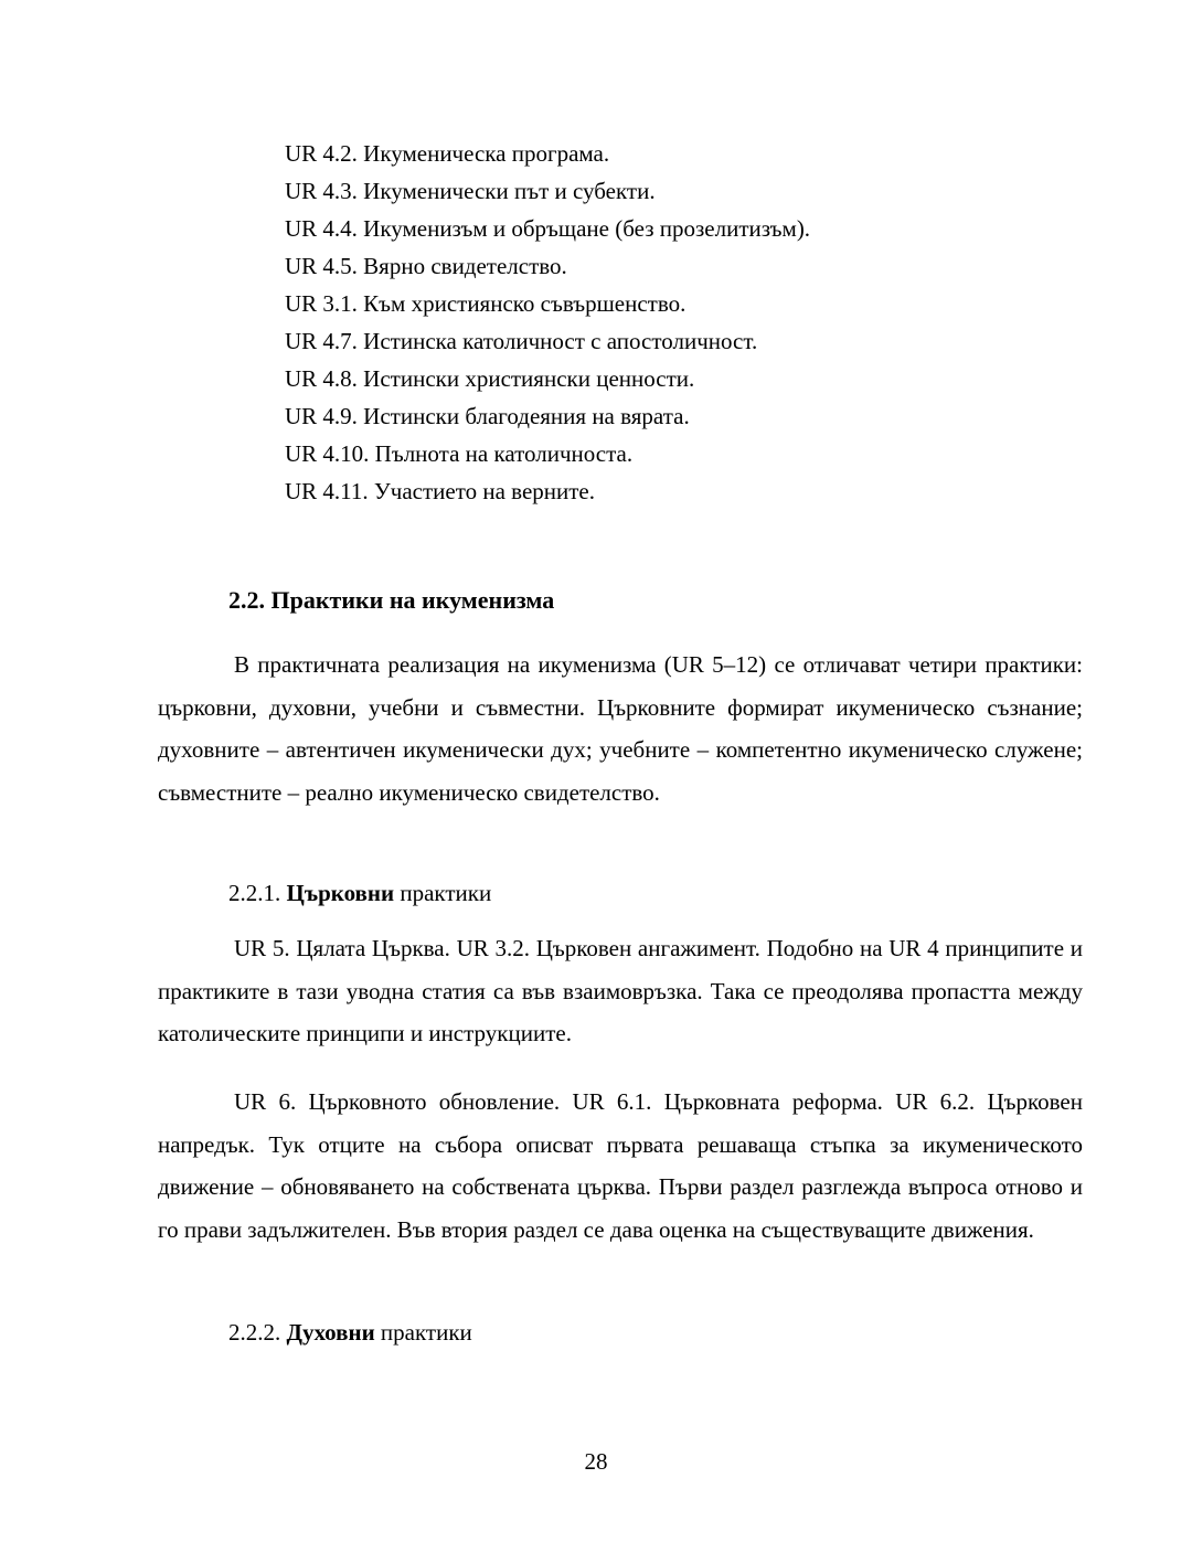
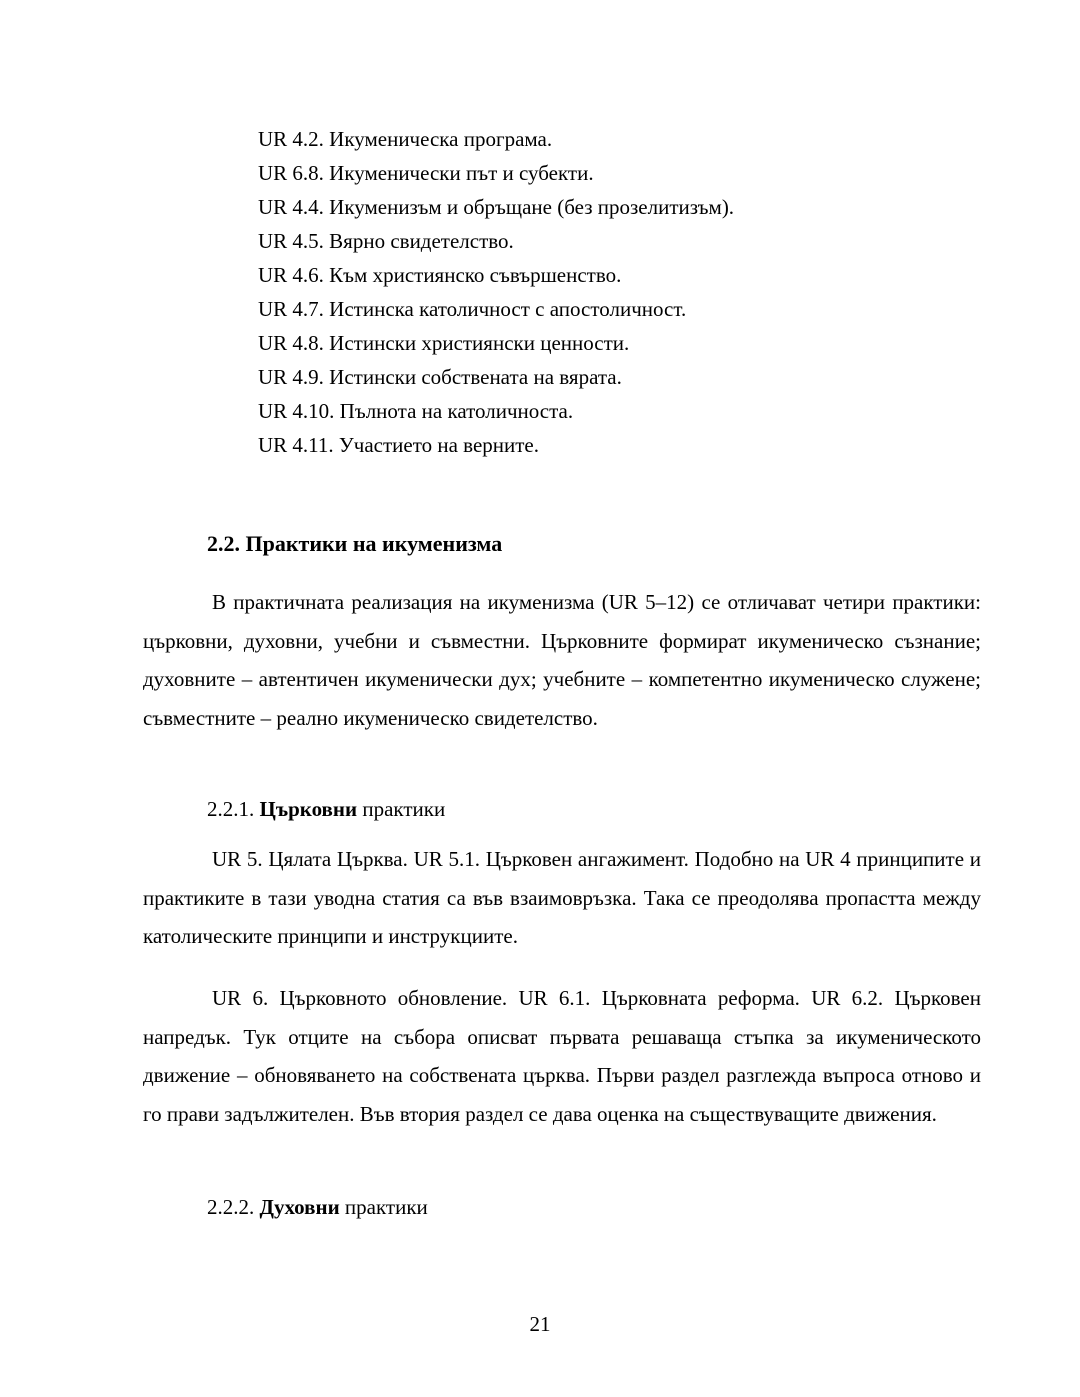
  UR 4.2. Икуменическа програма.
- UR 4.3. Икуменически път и субекти.
+ UR 6.8. Икуменически път и субекти.
  UR 4.4. Икуменизъм и обръщане (без прозелитизъм).
  UR 4.5. Вярно свидетелство.
- UR 3.1. Към християнско съвършенство.
+ UR 4.6. Към християнско съвършенство.
  UR 4.7. Истинска католичност с апостоличност.
  UR 4.8. Истински християнски ценности.
- UR 4.9. Истински благодеяния на вярата.
+ UR 4.9. Истински собствената на вярата.
  UR 4.10. Пълнота на католичноста.
  UR 4.11. Участието на верните.
  2.2. Практики на икуменизма
  В практичната реализация на икуменизма (UR 5–12) се отличават четири практики: църковни, духовни, учебни и съвместни. Църковните формират икуменическо съзнание; духовните – автентичен икуменически дух; учебните – компетентно икуменическо служене; съвместните – реално икуменическо свидетелство.
  2.2.1. Църковни практики
- UR 5. Цялата Църква. UR 3.2. Църковен ангажимент. Подобно на UR 4 принципите и практиките в тази уводна статия са във взаимовръзка. Така се преодолява пропастта между католическите принципи и инструкциите.
+ UR 5. Цялата Църква. UR 5.1. Църковен ангажимент. Подобно на UR 4 принципите и практиките в тази уводна статия са във взаимовръзка. Така се преодолява пропастта между католическите принципи и инструкциите.
  UR 6. Църковното обновление. UR 6.1. Църковната реформа. UR 6.2. Църковен напредък. Тук отците на събора описват първата решаваща стъпка за икуменическото движение – обновяването на собствената църква. Първи раздел разглежда въпроса отново и го прави задължителен. Във втория раздел се дава оценка на съществуващите движения.
  2.2.2. Духовни практики
- 28
+ 21
